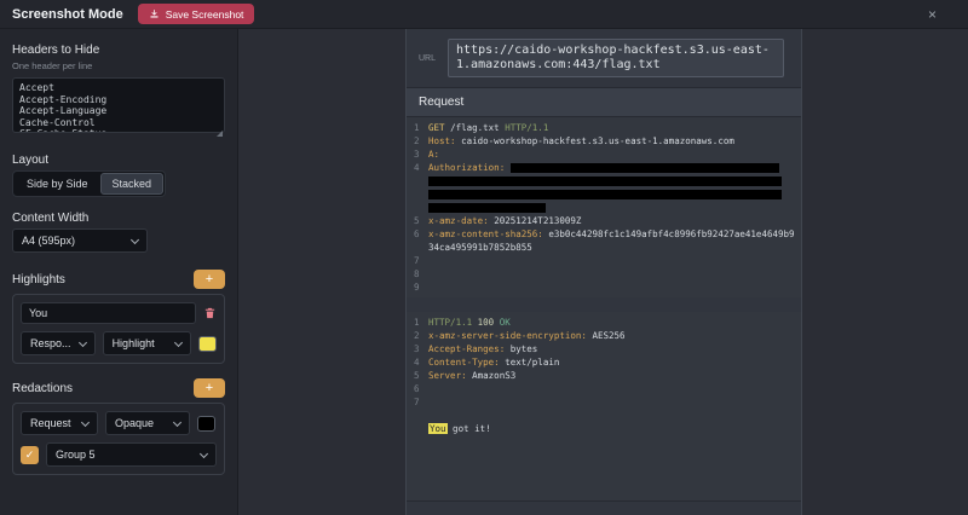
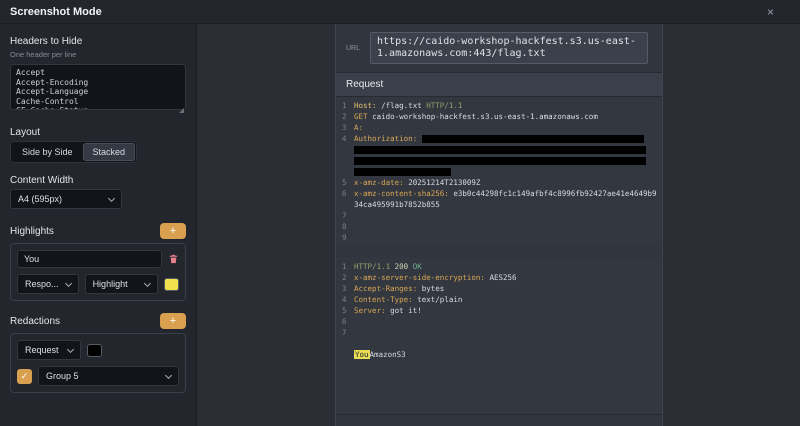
  Screenshot Mode
- Save Screenshot
  ×
  Headers to Hide
  One header per line
  Accept
  Accept-Encoding
  Accept-Language
  Cache-Control
  Layout
  Side by Side
  Stacked
  Content Width
  A4 (595px)
  Highlights
  +
  You
  Respo...
  Highlight
  Redactions
  +
  Request
- Opaque
  ✓
  Group 5
  https://caido-workshop-hackfest.s3.us-east-1.amazonaws.com:443/flag.txt
  Request
  1
- GET /flag.txt HTTP/1.1
+ Host: /flag.txt HTTP/1.1
  2
- Host: caido-workshop-hackfest.s3.us-east-1.amazonaws.com
+ GET caido-workshop-hackfest.s3.us-east-1.amazonaws.com
  3
  A:
  4
  Authorization:
  5
  x-amz-date: 20251214T213009Z
  6
  x-amz-content-sha256: e3b0c44298fc1c149afbf4c8996fb92427ae41e4649b934ca495991b7852b855
  7
  8
  9
  1
- HTTP/1.1 100 OK
+ HTTP/1.1 200 OK
  2
  x-amz-server-side-encryption: AES256
  3
  Accept-Ranges: bytes
  4
  Content-Type: text/plain
  5
- Server: AmazonS3
+ Server: got it!
  6
  7
- You got it!
+ YouAmazonS3
